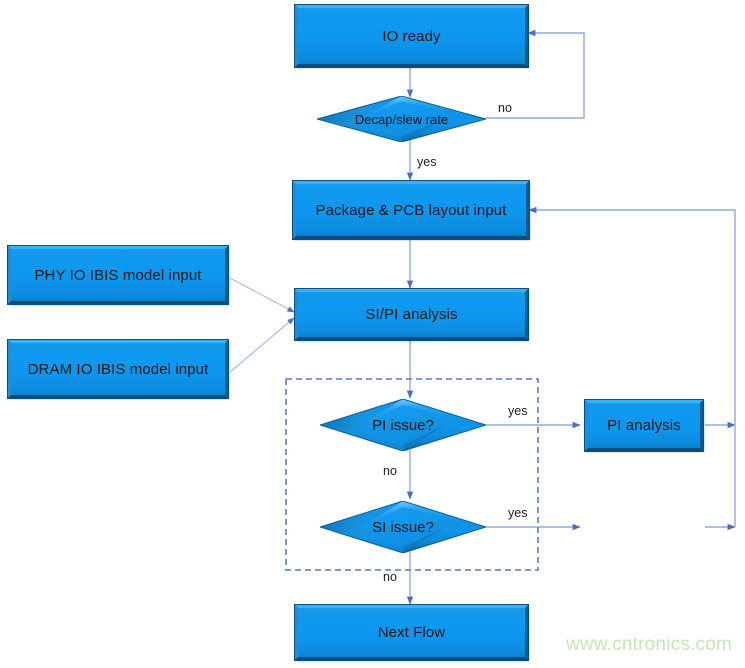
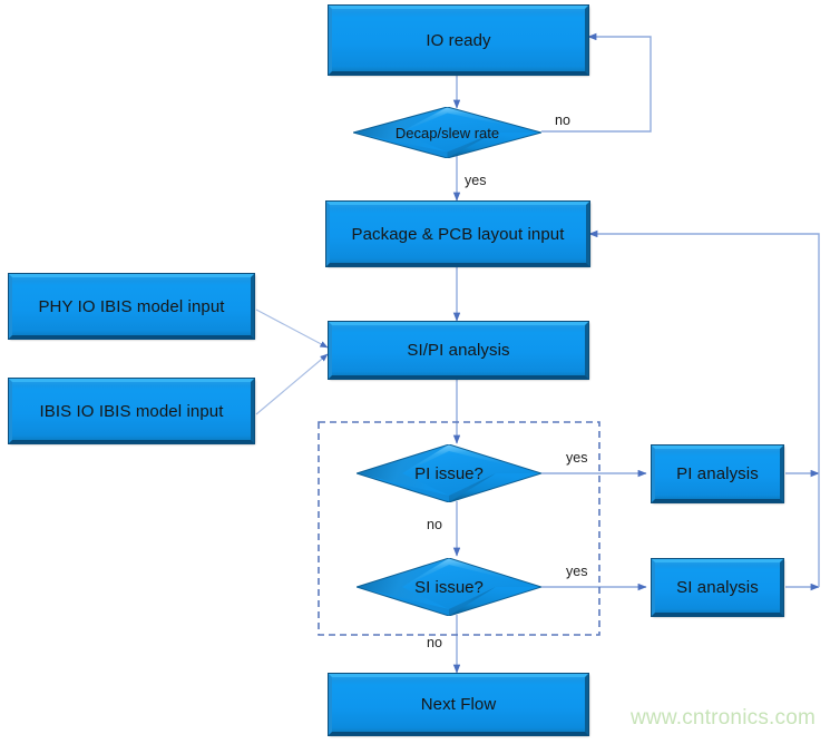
  IO ready
  Decap/slew rate
  Package & PCB layout input
  PHY IO IBIS model input
- DRAM IO IBIS model input
+ IBIS IO IBIS model input
  SI/PI analysis
  PI issue?
  SI issue?
  PI analysis
+ SI analysis
  Next Flow
  no
  yes
  yes
  no
  yes
  no
  www.cntronics.com
